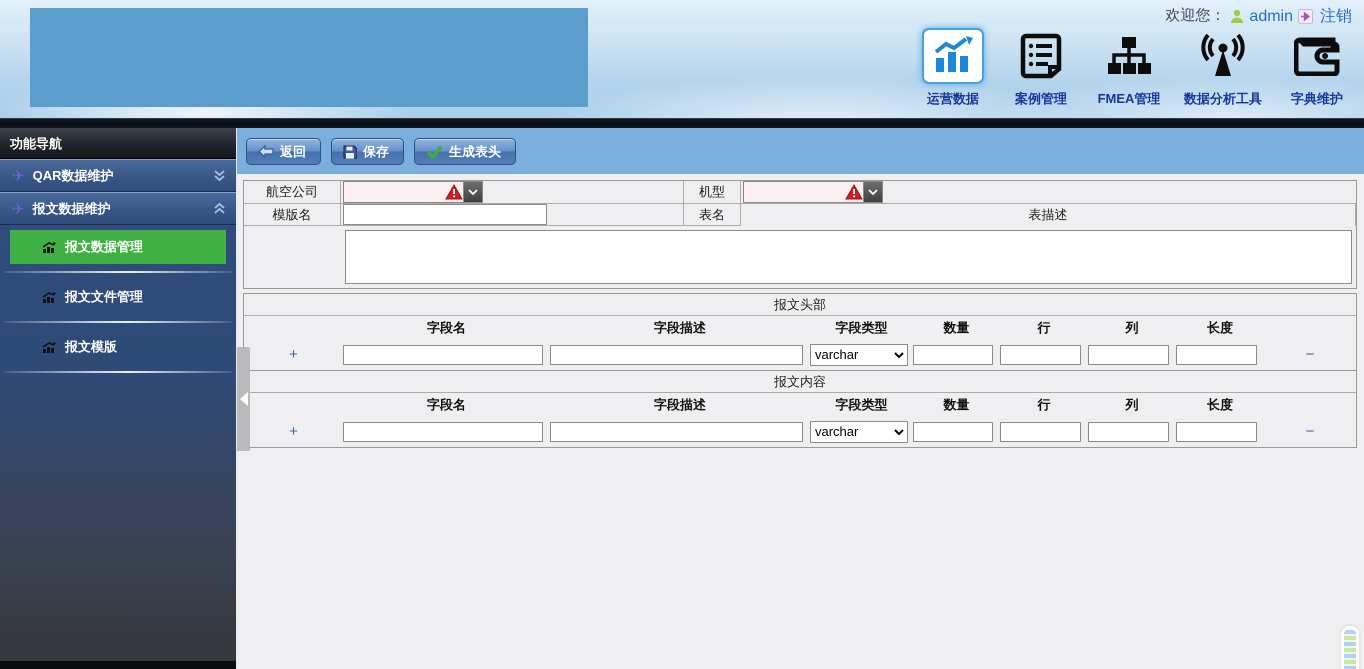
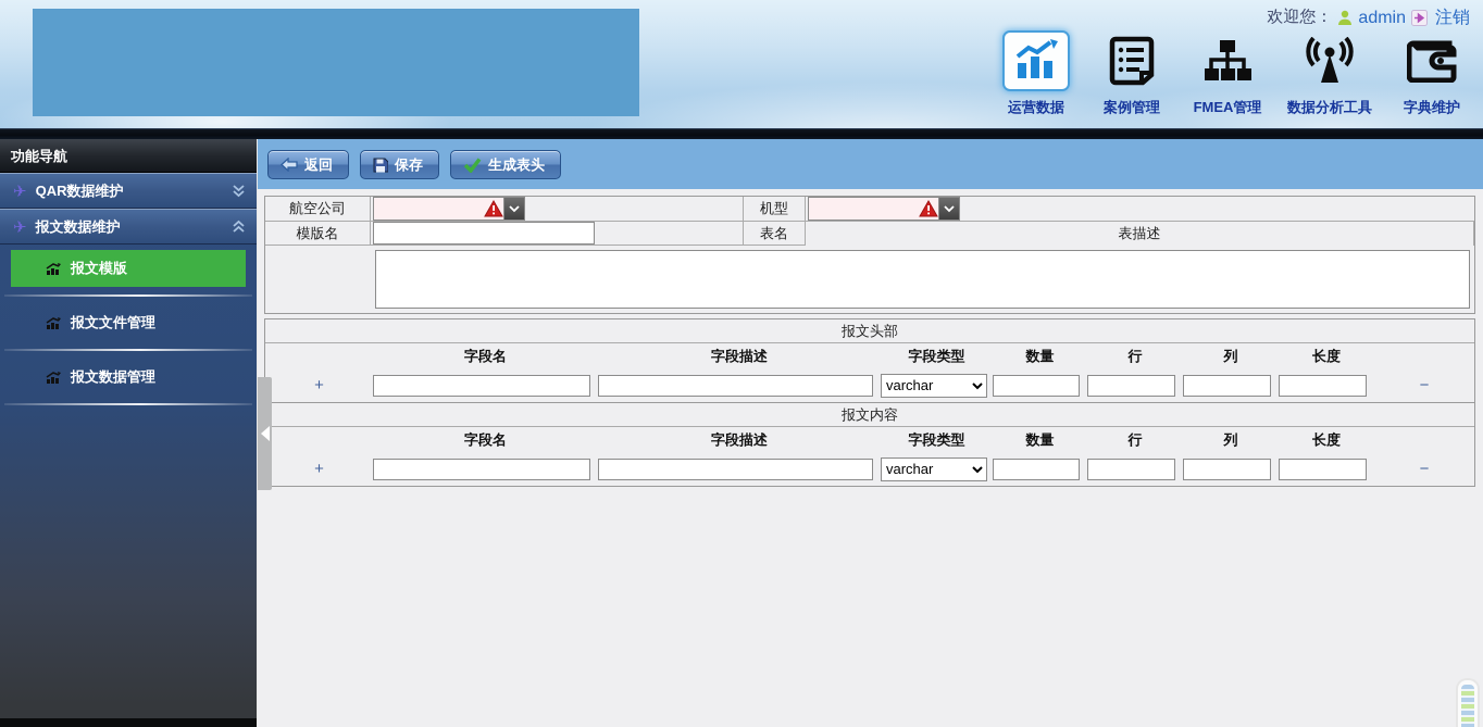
  欢迎您：
  admin
  注销
  运营数据
  案例管理
  FMEA管理
  数据分析工具
  字典维护
  功能导航
  ✈
  QAR数据维护
  ✈
  报文数据维护
- 报文数据管理
+ 报文模版
  报文文件管理
- 报文模版
+ 报文数据管理
  返回
  保存
  生成表头
  航空公司
  机型
  模版名
  表名
  表描述
  报文头部
  字段名
  字段描述
  字段类型
  数量
  行
  列
  长度
  +
  varchar
  −
  报文内容
  字段名
  字段描述
  字段类型
  数量
  行
  列
  长度
  +
  varchar
  −
